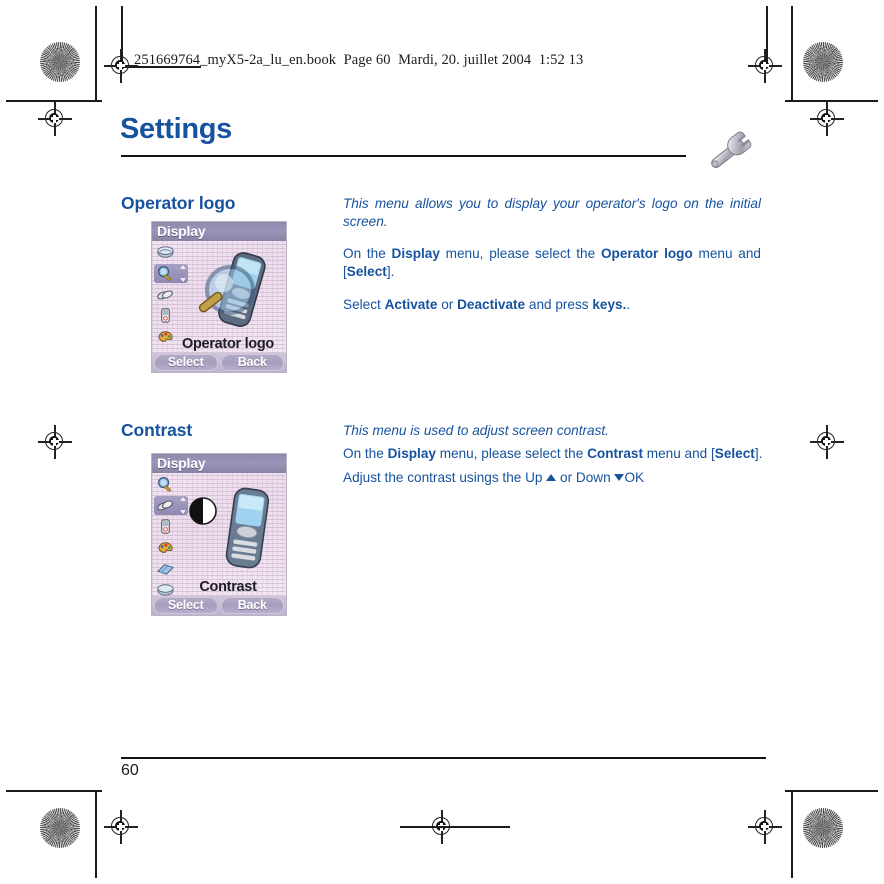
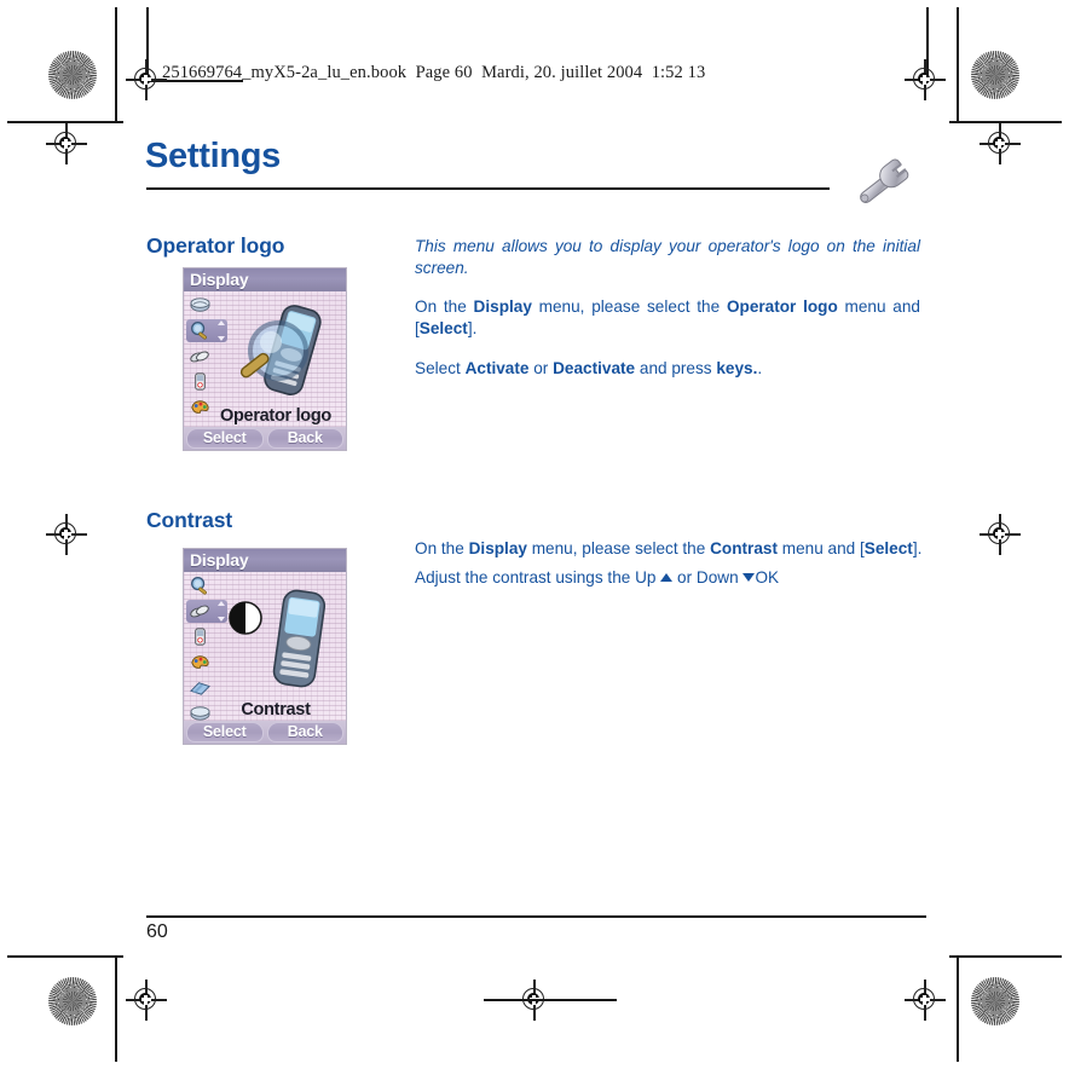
  251669764_myX5-2a_lu_en.book Page 60 Mardi, 20. juillet 2004 1:52 13
  Settings
  Operator logo
  Display
  Operator logo
  Select
  Back
  This menu allows you to display your operator's logo on the initial screen.
  On the Display menu, please select the Operator logo menu and [Select].
  Select Activate or Deactivate and press keys..
  Contrast
  Display
  Contrast
  Select
  Back
- This menu is used to adjust screen contrast.
  On the Display menu, please select the Contrast menu and [Select].
  Adjust the contrast usings the Up or Down OK
  60
